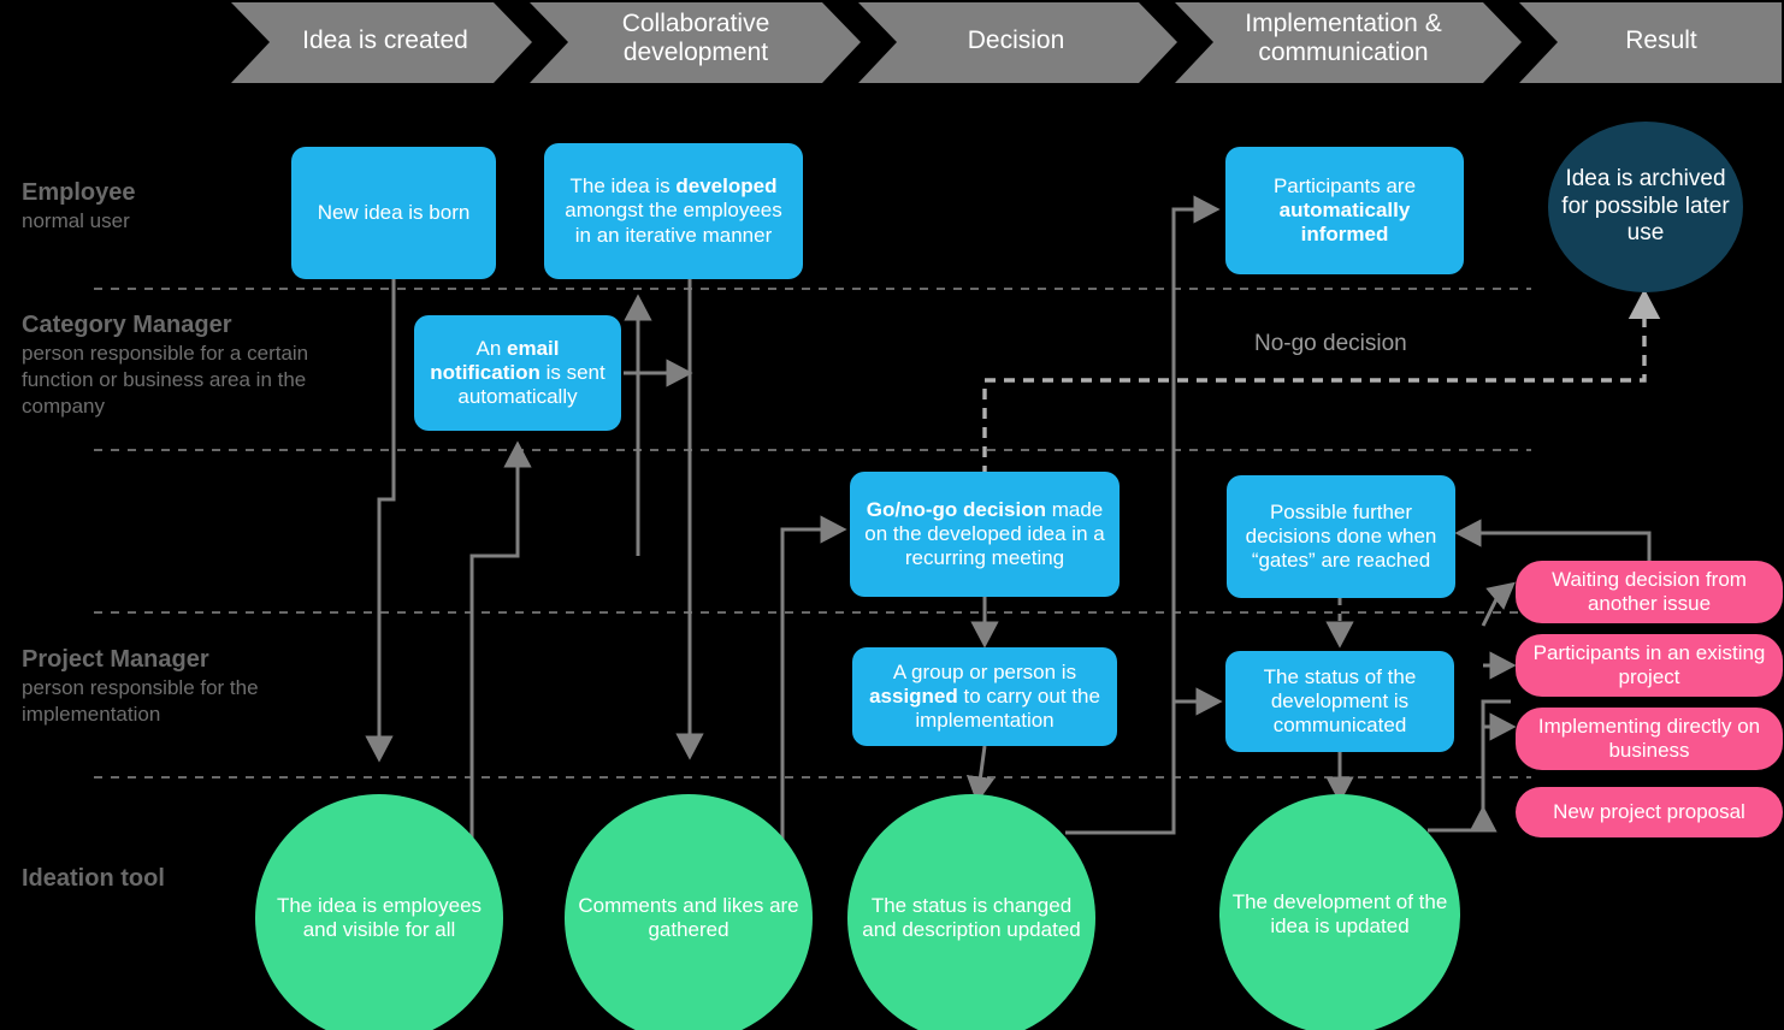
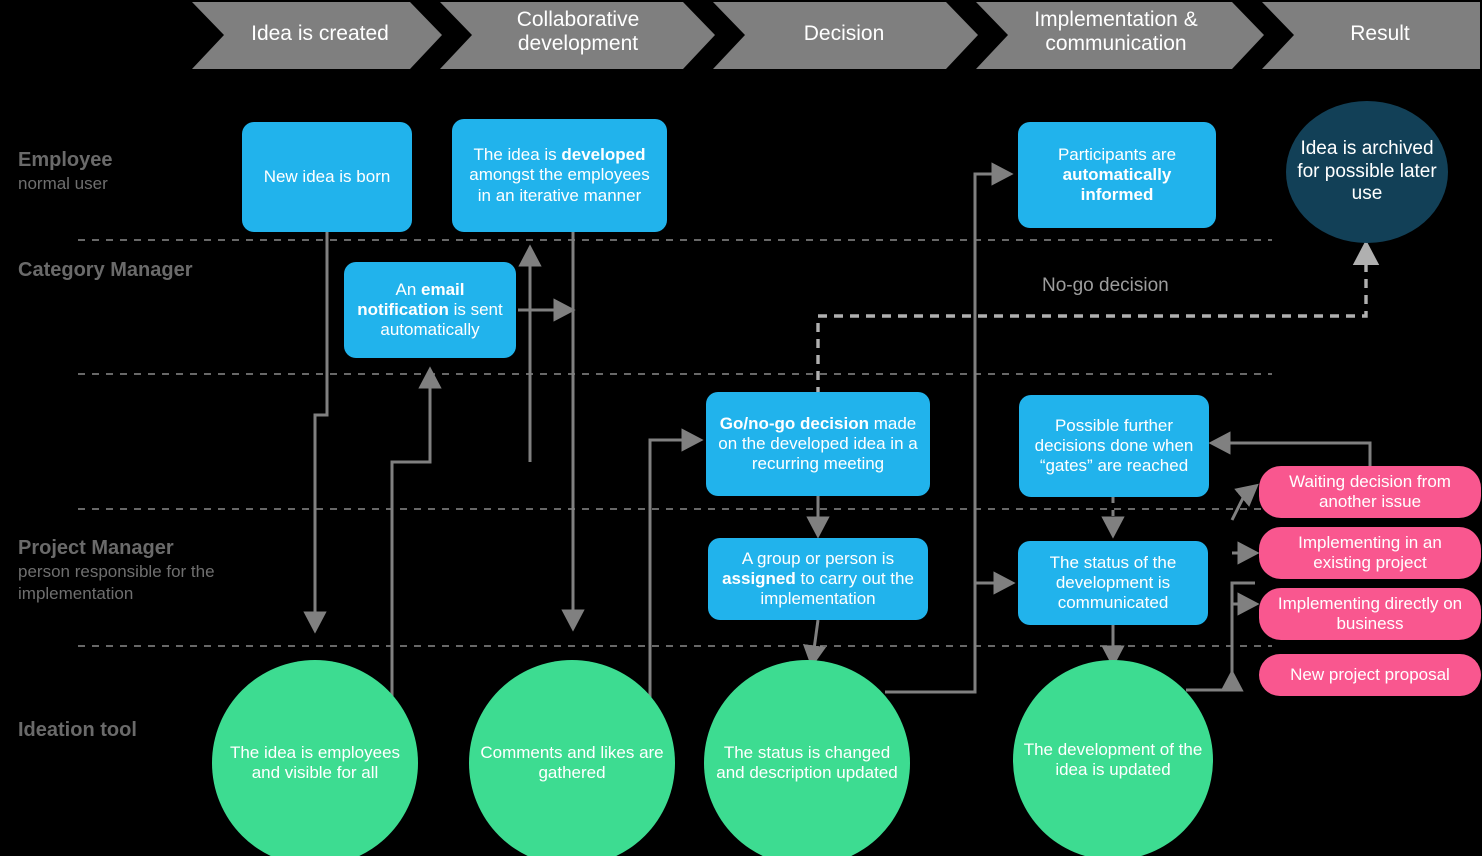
  Idea is created
  Collaborative
  development
  Decision
  Implementation &
  communication
  Result
  Employee
  normal user
  Category Manager
- person responsible for a certain function or business area in the company
  Project Manager
  person responsible for the implementation
  Ideation tool
  New idea is born
  The idea is developed amongst the employees in an iterative manner
  Participants are automatically informed
  Idea is archived for possible later use
  An email notification is sent automatically
  No-go decision
  Go/no-go decision made on the developed idea in a recurring meeting
  Possible further decisions done when “gates” are reached
  A group or person is assigned to carry out the implementation
  The status of the development is communicated
  Waiting decision from another issue
- Participants in an existing project
+ Implementing in an existing project
  Implementing directly on business
  New project proposal
  The idea is employees and visible for all
  Comments and likes are gathered
  The status is changed and description updated
  The development of the idea is updated
